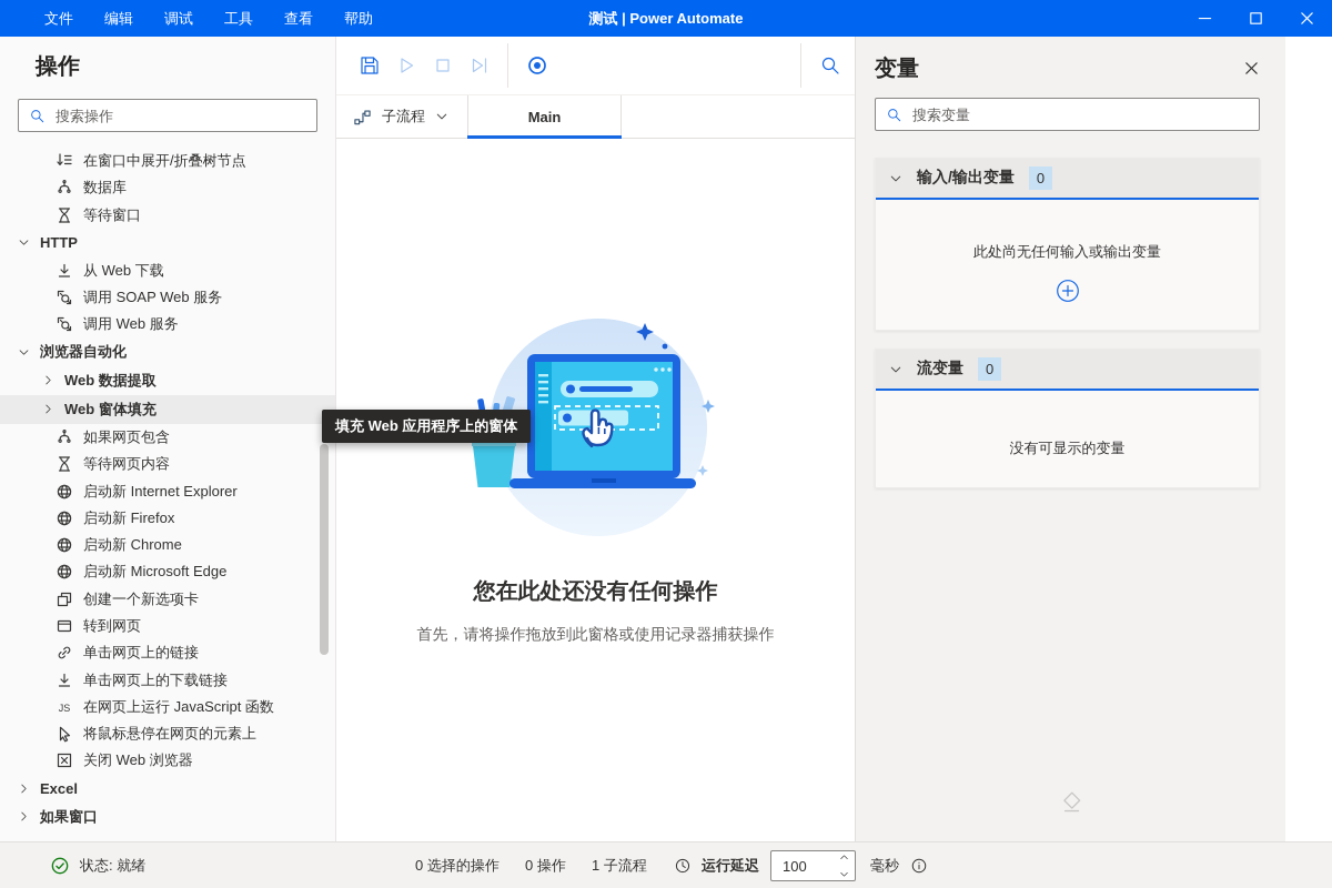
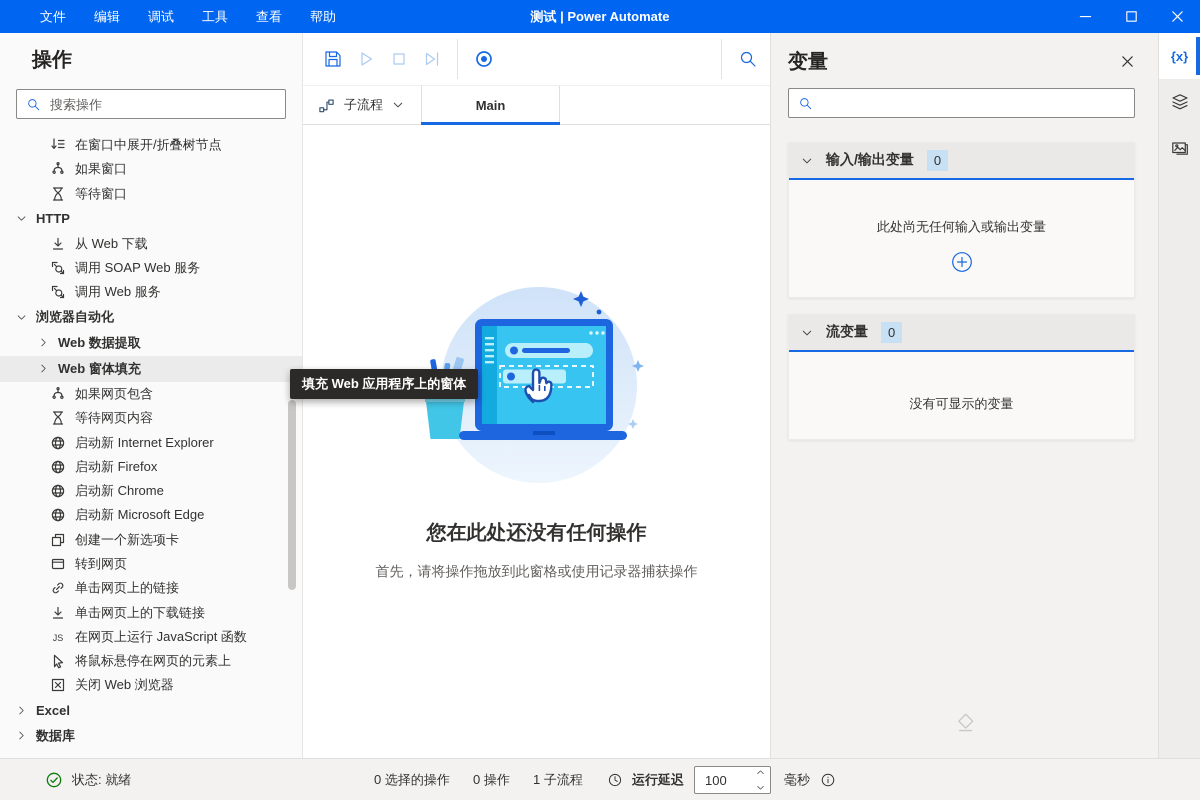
  文件
  编辑
  调试
  工具
  查看
  帮助
  测试 | Power Automate
  操作
  搜索操作
  在窗口中展开/折叠树节点
- 数据库
+ 如果窗口
  等待窗口
  HTTP
  从 Web 下载
  调用 SOAP Web 服务
  调用 Web 服务
  浏览器自动化
  Web 数据提取
  Web 窗体填充
  如果网页包含
  等待网页内容
  启动新 Internet Explorer
  启动新 Firefox
  启动新 Chrome
  启动新 Microsoft Edge
  创建一个新选项卡
  转到网页
  单击网页上的链接
  单击网页上的下载链接
  JS
  在网页上运行 JavaScript 函数
  将鼠标悬停在网页的元素上
  关闭 Web 浏览器
  Excel
- 如果窗口
+ 数据库
  子流程
  Main
  您在此处还没有任何操作
  首先，请将操作拖放到此窗格或使用记录器捕获操作
  变量
- 搜索变量
  输入/输出变量
  0
  此处尚无任何输入或输出变量
  流变量
  0
  没有可显示的变量
+ {x}
  状态: 就绪
  0 选择的操作
  0 操作
  1 子流程
  运行延迟
  100
  毫秒
  填充 Web 应用程序上的窗体
